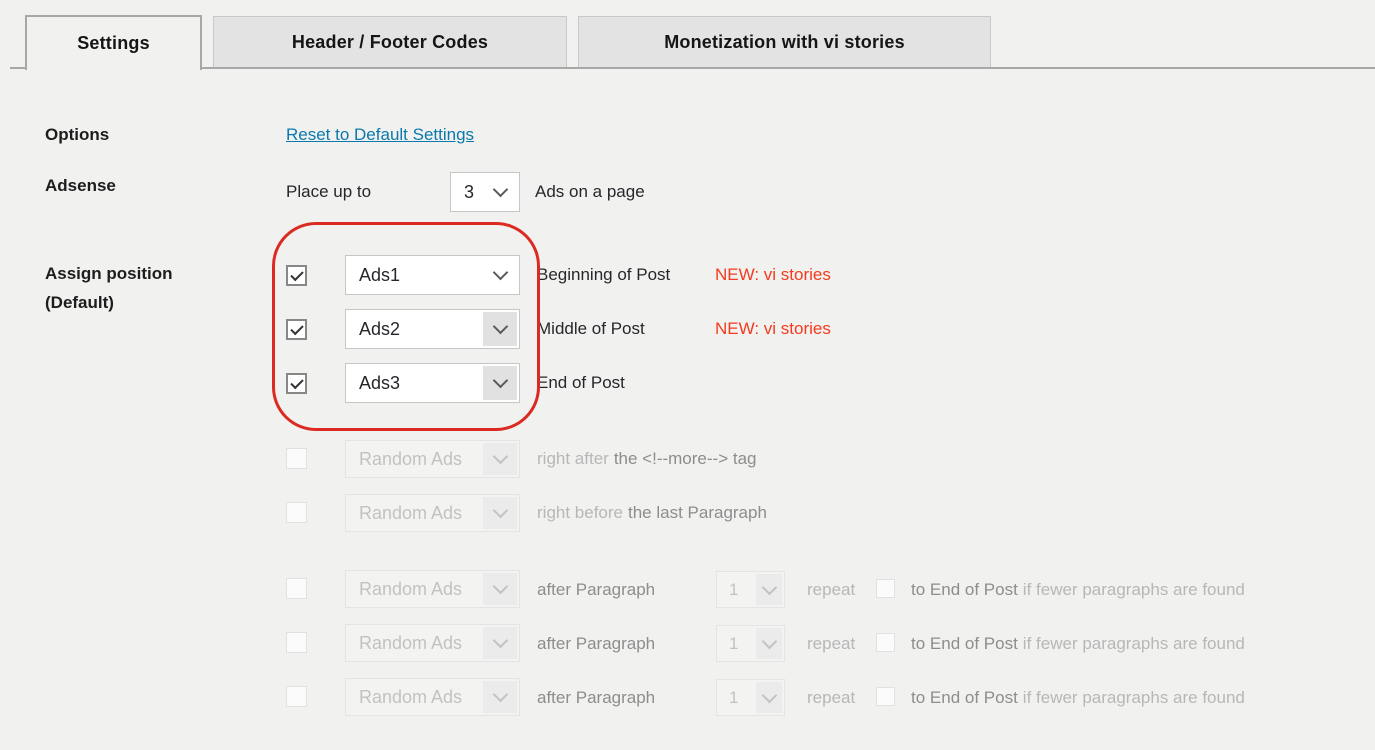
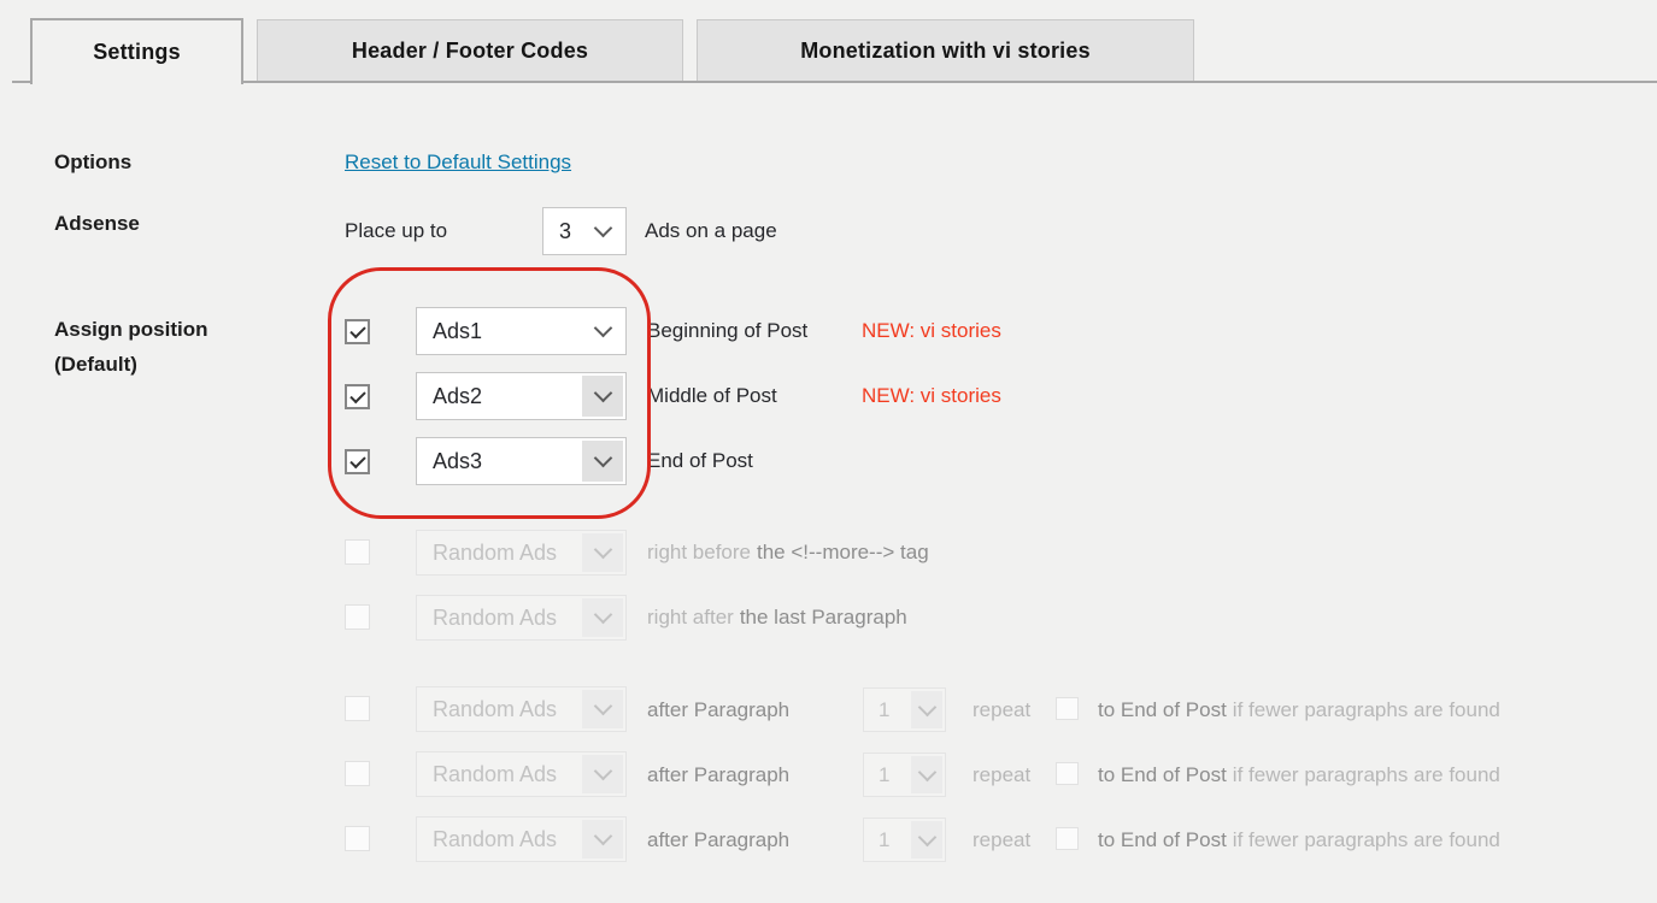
  Settings
  Header / Footer Codes
  Monetization with vi stories
  Options
  Reset to Default Settings
  Adsense
  Place up to
  3
  Ads on a page
  Assign position
  (Default)
  Ads1
  Beginning of Post
  NEW: vi stories
  Ads2
  Middle of Post
  NEW: vi stories
  Ads3
  End of Post
  Random Ads
- right after the <!--more--> tag
+ right before the <!--more--> tag
  Random Ads
- right before the last Paragraph
+ right after the last Paragraph
  Random Ads
  after Paragraph
  1
  repeat
  to End of Post if fewer paragraphs are found
  Random Ads
  after Paragraph
  1
  repeat
  to End of Post if fewer paragraphs are found
  Random Ads
  after Paragraph
  1
  repeat
  to End of Post if fewer paragraphs are found
